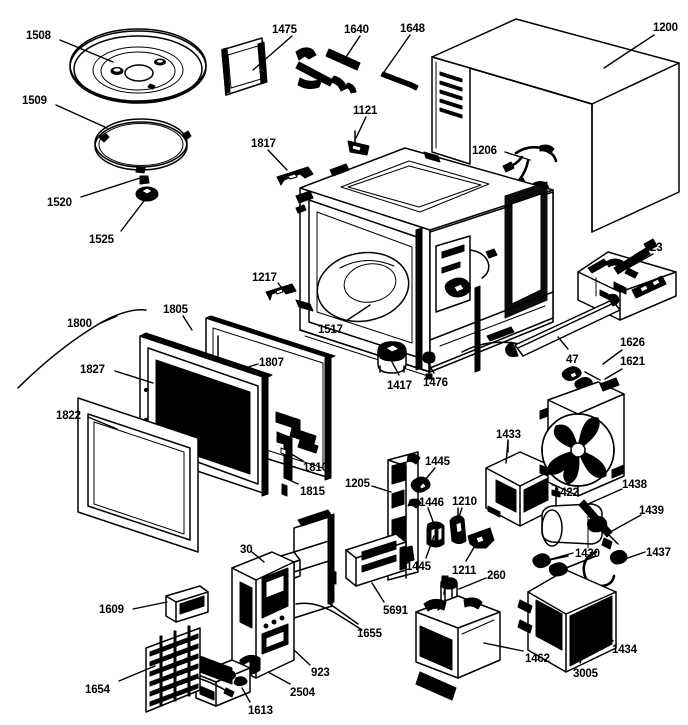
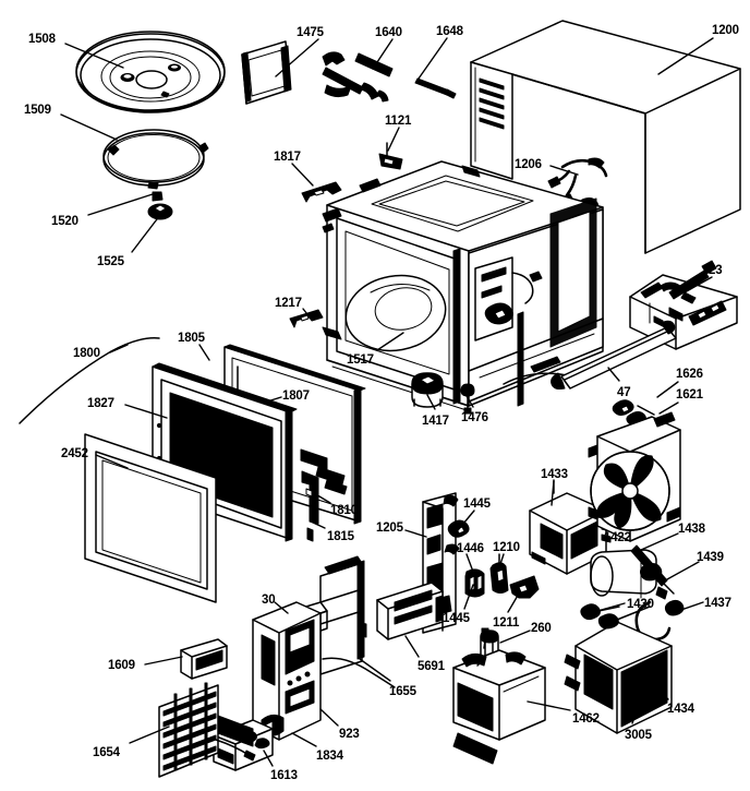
  1508
  1509
  1520
  1525
  1475
  1640
  1648
  1121
  1817
  1200
  1206
  1217
  1517
  1417
  1476
  23
  47
  1626
  1621
  1800
  1805
  1807
  1827
- 1822
+ 2452
  1810
  1815
  1205
  1445
  1446
  1445
  1210
  1211
  1433
  1422
  1438
  1439
  1430
  1437
  260
  1462
  1434
  3005
  5691
  30
  1655
  923
- 2504
+ 1834
  1613
  1654
  1609
